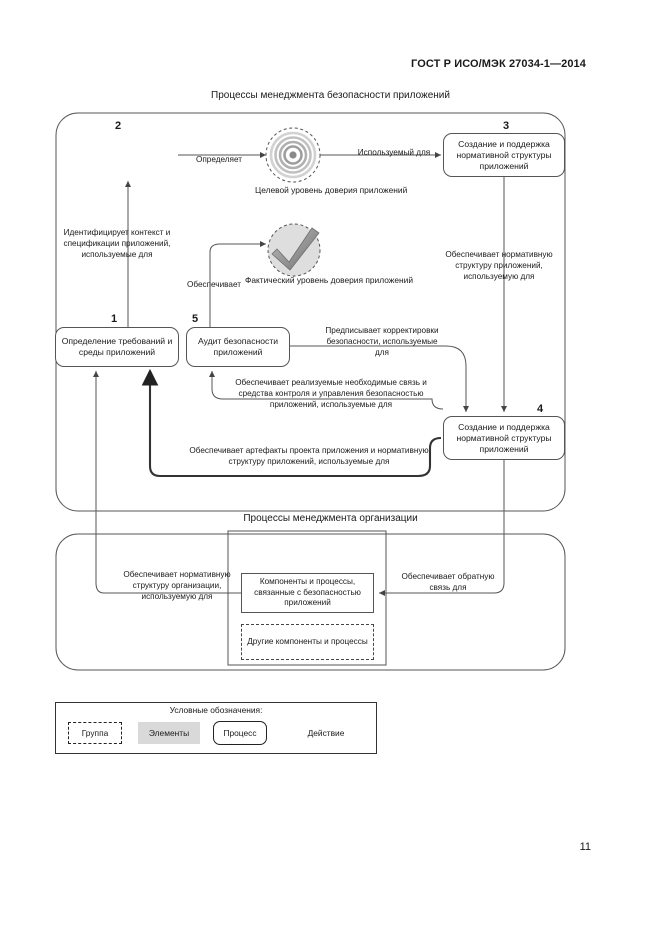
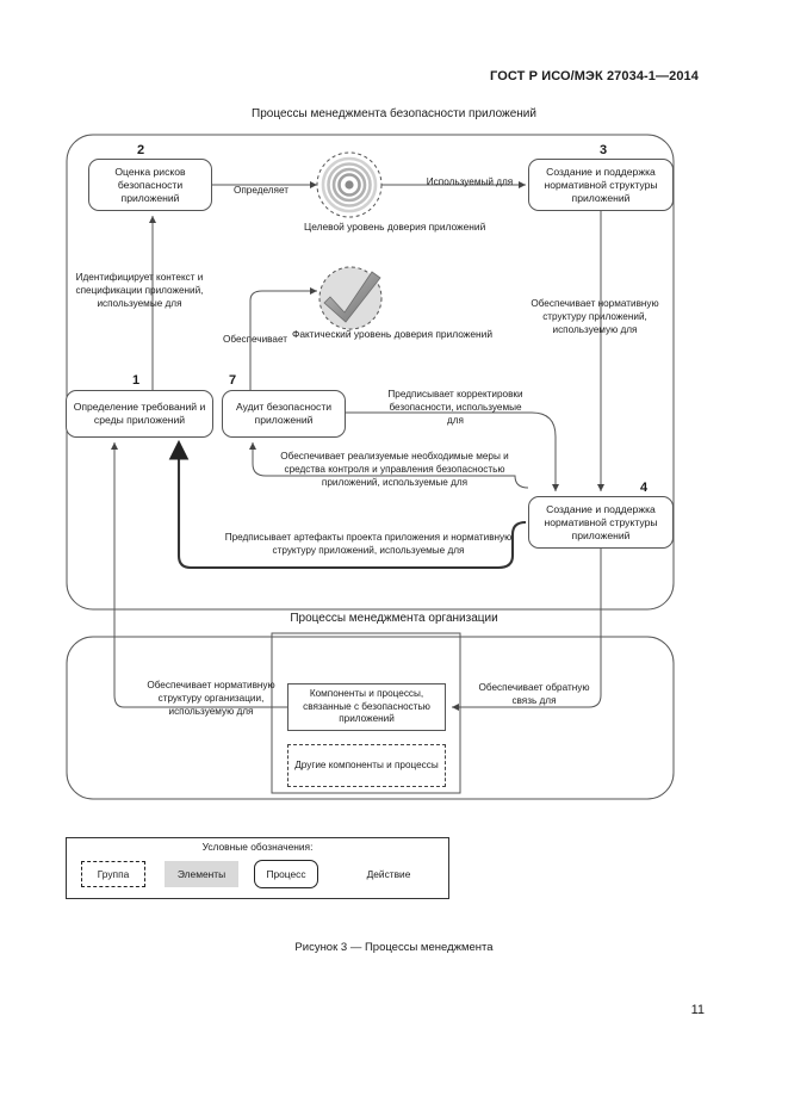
  ГОСТ Р ИСО/МЭК 27034-1—2014
  Процессы менеджмента безопасности приложений
  Процессы менеджмента организации
  2
+ Оценка рисков безопасности приложений
  3
  Создание и поддержка нормативной структуры приложений
  1
  Определение требований и среды приложений
- 5
+ 7
  Аудит безопасности приложений
  4
  Создание и поддержка нормативной структуры приложений
  Целевой уровень доверия приложений
  Фактический уровень доверия приложений
  Определяет
  Используемый для
  Идентифицирует контекст и спецификации приложений, используемые для
  Обеспечивает
  Обеспечивает нормативную структуру приложений, используемую для
  Предписывает корректировки безопасности, используемые для
- Обеспечивает реализуемые необходимые связь и средства контроля и управления безопасностью приложений, используемые для
+ Обеспечивает реализуемые необходимые меры и средства контроля и управления безопасностью приложений, используемые для
- Обеспечивает артефакты проекта приложения и нормативную структуру приложений, используемые для
+ Предписывает артефакты проекта приложения и нормативную структуру приложений, используемые для
  Обеспечивает нормативную структуру организации, используемую для
  Обеспечивает обратную связь для
  Компоненты и процессы, связанные с безопасностью приложений
  Другие компоненты и процессы
  Условные обозначения:
  Группа
  Элементы
  Процесс
  Действие
+ Рисунок 3 — Процессы менеджмента
  11
